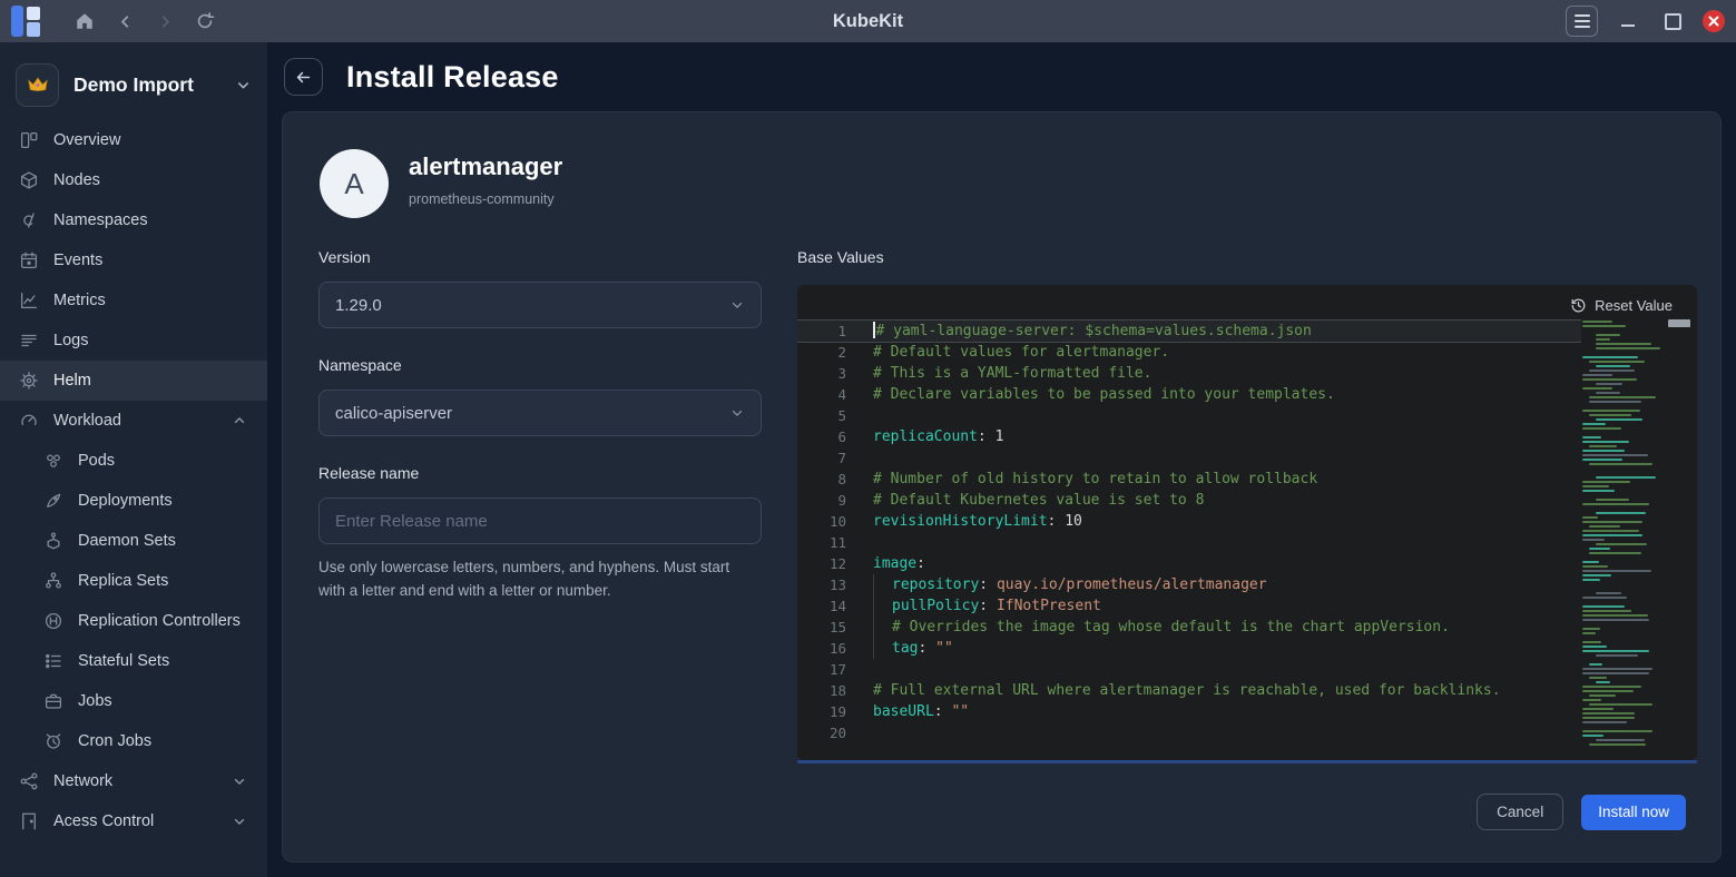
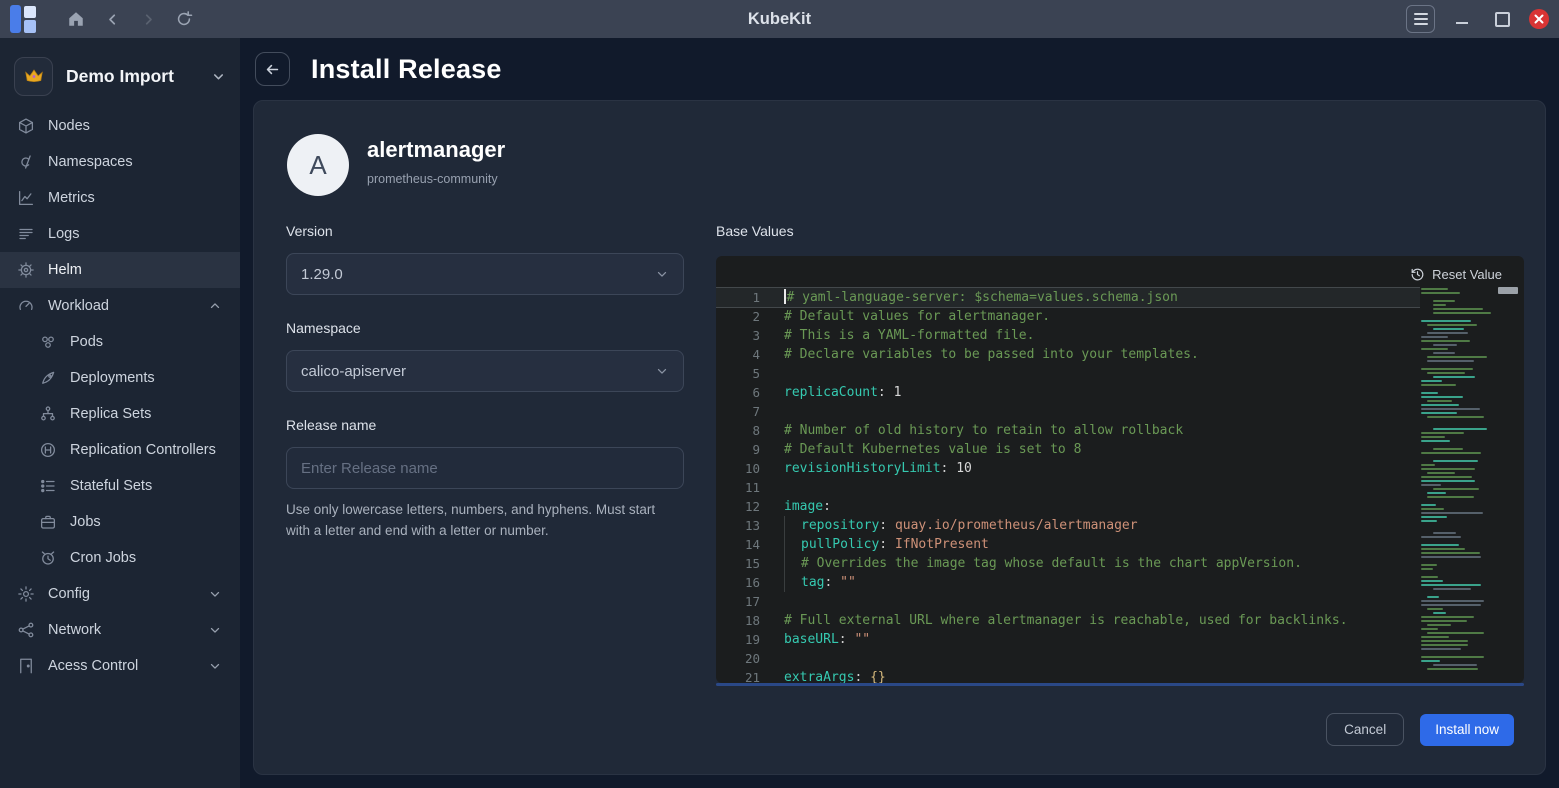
  KubeKit
  Demo Import
- Overview
  Nodes
  Namespaces
- Events
  Metrics
  Logs
  Helm
  Workload
  Pods
  Deployments
- Daemon Sets
  Replica Sets
  Replication Controllers
  Stateful Sets
  Jobs
  Cron Jobs
+ Config
  Network
  Acess Control
  Install Release
  A
  alertmanager
  prometheus-community
  Version
  1.29.0
  Namespace
  calico-apiserver
  Release name
  Enter Release name
  Use only lowercase letters, numbers, and hyphens. Must start with a letter and end with a letter or number.
  Base Values
  Reset Value
  1
  # yaml-language-server: $schema=values.schema.json
  2
  # Default values for alertmanager.
  3
  # This is a YAML-formatted file.
  4
  # Declare variables to be passed into your templates.
  5
  6
  replicaCount: 1
  7
  8
  # Number of old history to retain to allow rollback
  9
  # Default Kubernetes value is set to 8
  10
  revisionHistoryLimit: 10
  11
  12
  image:
  13
  repository: quay.io/prometheus/alertmanager
  14
  pullPolicy: IfNotPresent
  15
  # Overrides the image tag whose default is the chart appVersion.
  16
  tag: ""
  17
  18
  # Full external URL where alertmanager is reachable, used for backlinks.
  19
  baseURL: ""
  20
+ 21
+ extraArgs: {}
  Cancel
  Install now
